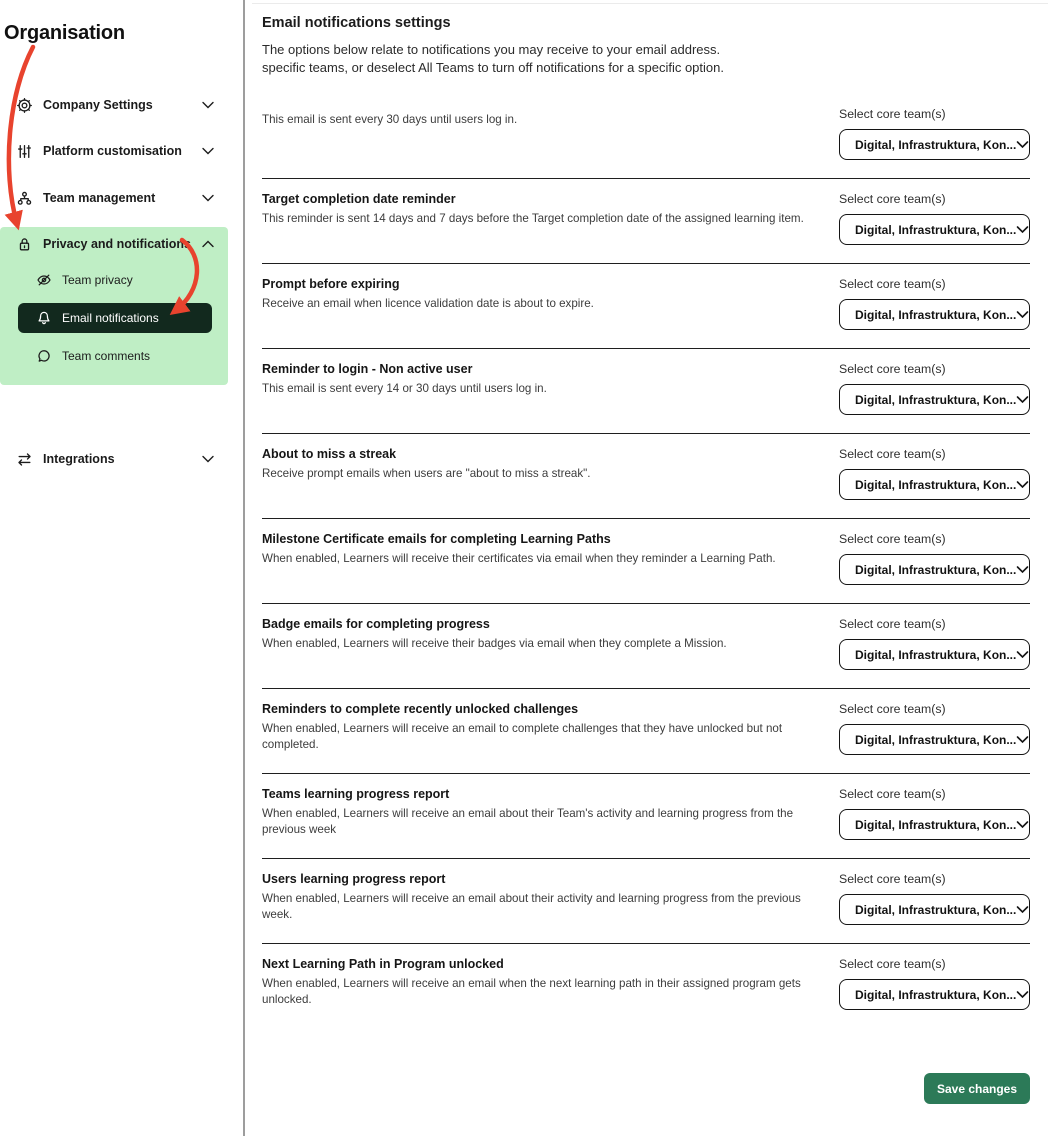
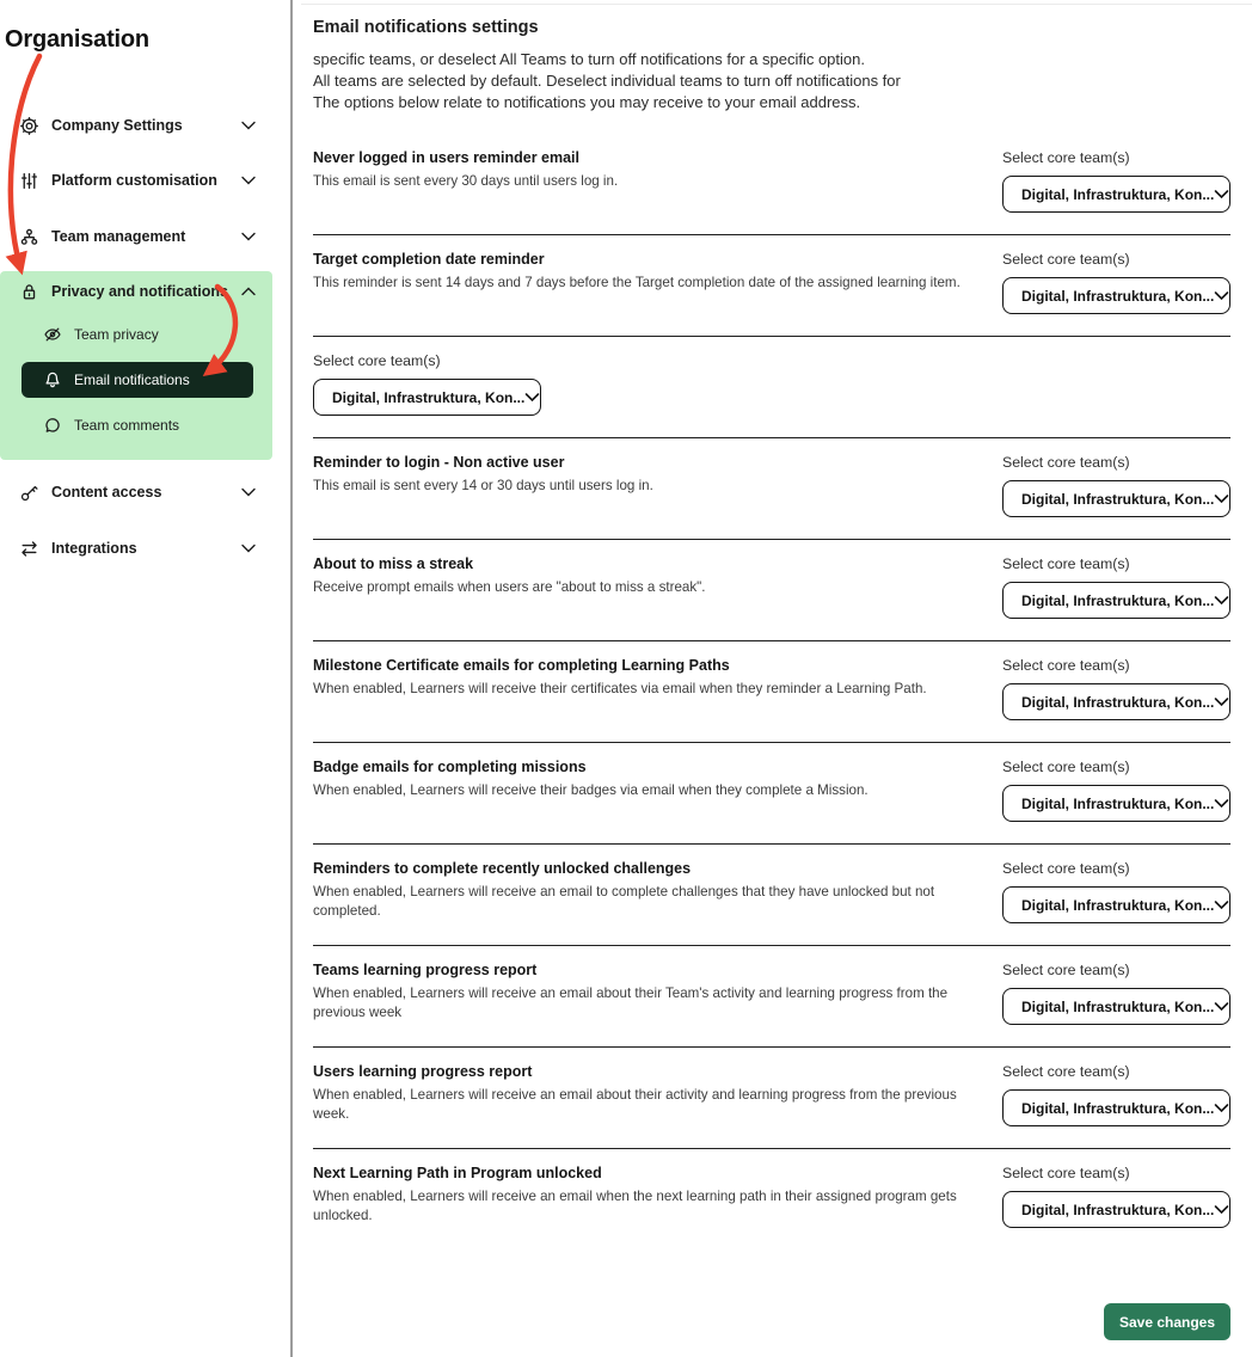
  Organisation
  Company Settings
  Platform customisation
  Team management
  Privacy and notification
  Team privacy
  Email notifications
  Team comments
+ Content access
  Integrations
  Email notifications settings
- The options below relate to notifications you may receive to your email address.
+ specific teams, or deselect All Teams to turn off notifications for a specific option.
+ All teams are selected by default. Deselect individual teams to turn off notifications for
- specific teams, or deselect All Teams to turn off notifications for a specific option.
+ The options below relate to notifications you may receive to your email address.
+ Never logged in users reminder email
  This email is sent every 30 days until users log in.
  Select core team(s)
  Digital, Infrastruktura, Kon...
  Target completion date reminder
  This reminder is sent 14 days and 7 days before the Target completion date of the assigned learning item.
  Select core team(s)
  Digital, Infrastruktura, Kon...
- Prompt before expiring
- Receive an email when licence validation date is about to expire.
  Select core team(s)
  Digital, Infrastruktura, Kon...
  Reminder to login - Non active user
  This email is sent every 14 or 30 days until users log in.
  Select core team(s)
  Digital, Infrastruktura, Kon...
  About to miss a streak
  Receive prompt emails when users are "about to miss a streak".
  Select core team(s)
  Digital, Infrastruktura, Kon...
  Milestone Certificate emails for completing Learning Paths
  When enabled, Learners will receive their certificates via email when they reminder a Learning Path.
  Select core team(s)
  Digital, Infrastruktura, Kon...
- Badge emails for completing progress
+ Badge emails for completing missions
  When enabled, Learners will receive their badges via email when they complete a Mission.
  Select core team(s)
  Digital, Infrastruktura, Kon...
  Reminders to complete recently unlocked challenges
  When enabled, Learners will receive an email to complete challenges that they have unlocked but not completed.
  Select core team(s)
  Digital, Infrastruktura, Kon...
  Teams learning progress report
  When enabled, Learners will receive an email about their Team's activity and learning progress from the previous week
  Select core team(s)
  Digital, Infrastruktura, Kon...
  Users learning progress report
  When enabled, Learners will receive an email about their activity and learning progress from the previous week.
  Select core team(s)
  Digital, Infrastruktura, Kon...
  Next Learning Path in Program unlocked
  When enabled, Learners will receive an email when the next learning path in their assigned program gets unlocked.
  Select core team(s)
  Digital, Infrastruktura, Kon...
  Save changes
